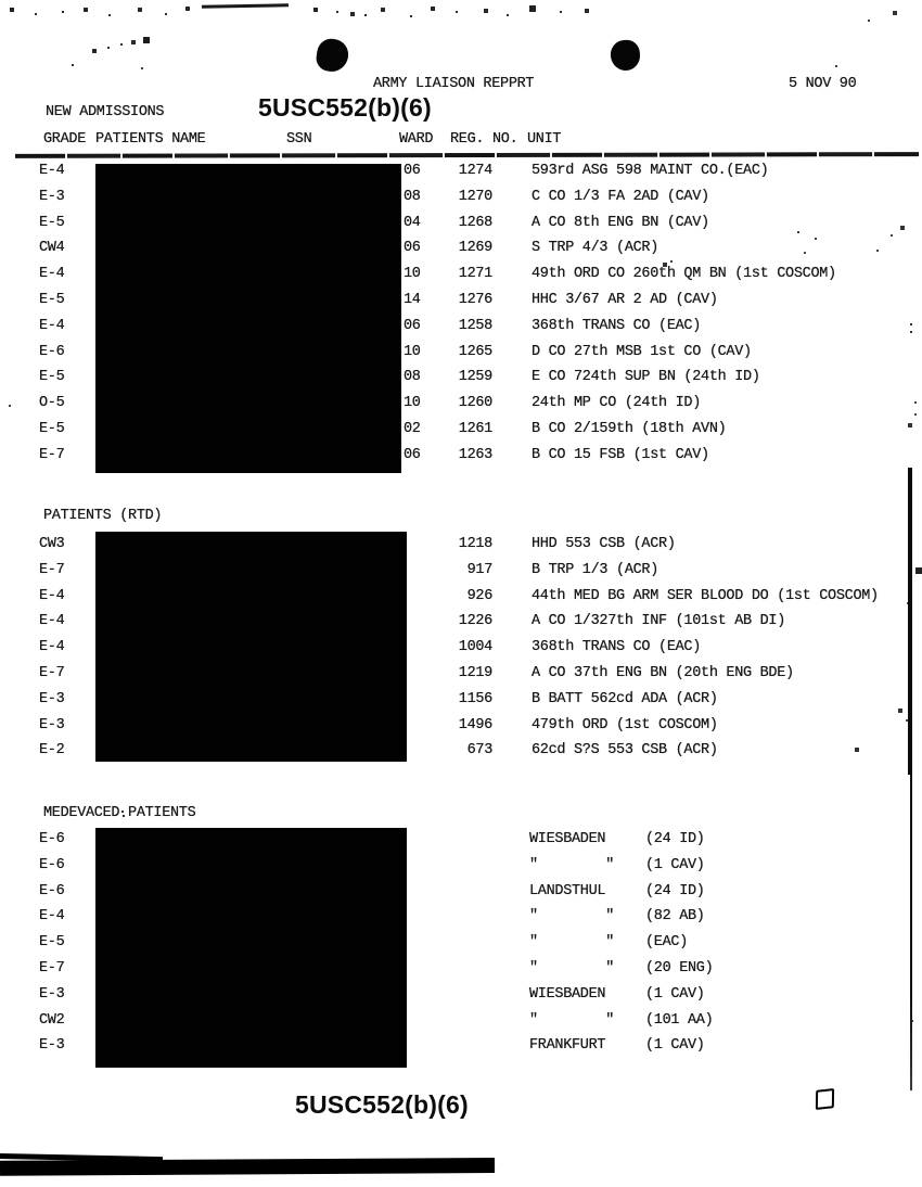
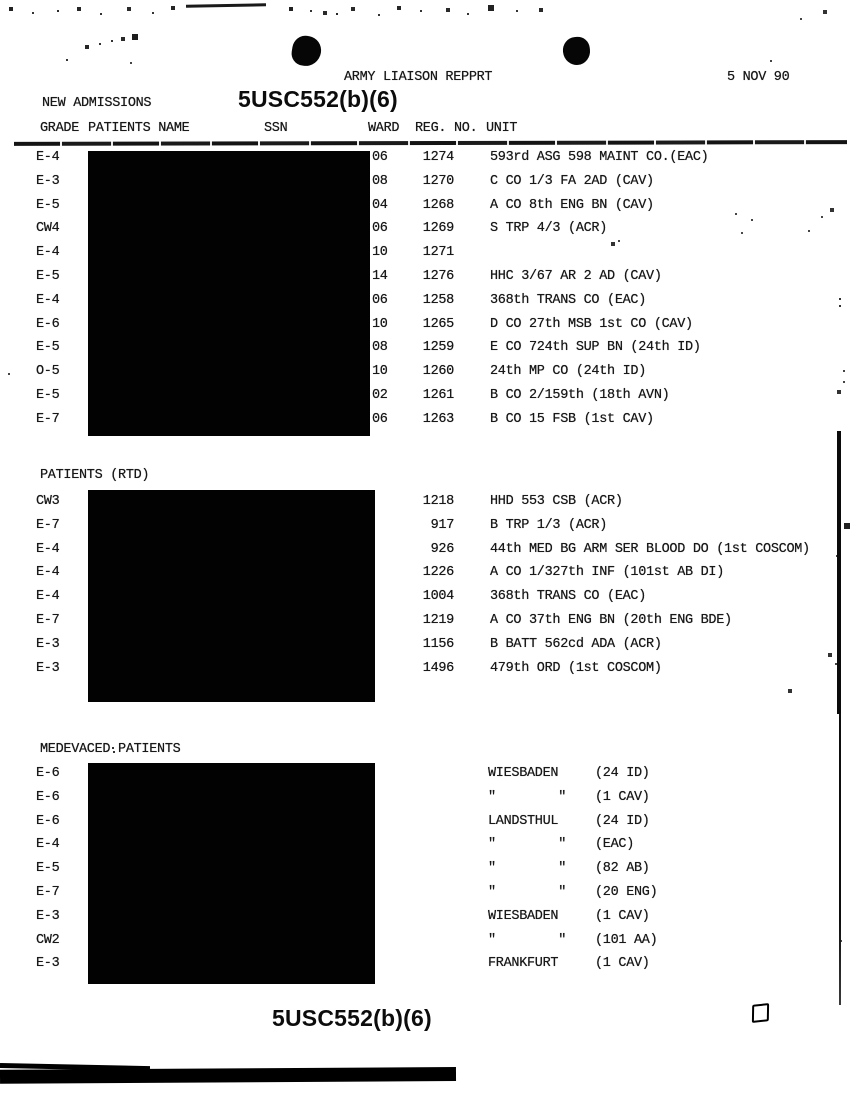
  ARMY LIAISON REPPRT
  5 NOV 90
  5USC552(b)(6)
  NEW ADMISSIONS
  GRADE
  PATIENTS NAME
  SSN
  WARD
  REG. NO.
  UNIT
  E-4
  06
  1274
  593rd ASG 598 MAINT CO.(EAC)
  E-3
  08
  1270
  C CO 1/3 FA 2AD (CAV)
  E-5
  04
  1268
  A CO 8th ENG BN (CAV)
  CW4
  06
  1269
  S TRP 4/3 (ACR)
  E-4
  10
  1271
- 49th ORD CO 260th QM BN (1st COSCOM)
  E-5
  14
  1276
  HHC 3/67 AR 2 AD (CAV)
  E-4
  06
  1258
  368th TRANS CO (EAC)
  E-6
  10
  1265
  D CO 27th MSB 1st CO (CAV)
  E-5
  08
  1259
  E CO 724th SUP BN (24th ID)
  O-5
  10
  1260
  24th MP CO (24th ID)
  E-5
  02
  1261
  B CO 2/159th (18th AVN)
  E-7
  06
  1263
  B CO 15 FSB (1st CAV)
  PATIENTS (RTD)
  CW3
  1218
  HHD 553 CSB (ACR)
  E-7
  917
  B TRP 1/3 (ACR)
  E-4
  926
  44th MED BG ARM SER BLOOD DO (1st COSCOM)
  E-4
  1226
  A CO 1/327th INF (101st AB DI)
  E-4
  1004
  368th TRANS CO (EAC)
  E-7
  1219
  A CO 37th ENG BN (20th ENG BDE)
  E-3
  1156
  B BATT 562cd ADA (ACR)
  E-3
  1496
  479th ORD (1st COSCOM)
- E-2
- 673
- 62cd S?S 553 CSB (ACR)
  MEDEVACED PATIENTS
  E-6
  WIESBADEN
  (24 ID)
  E-6
  " "
  (1 CAV)
  E-6
  LANDSTHUL
  (24 ID)
  E-4
  " "
- (82 AB)
+ (EAC)
  E-5
  " "
- (EAC)
+ (82 AB)
  E-7
  " "
  (20 ENG)
  E-3
  WIESBADEN
  (1 CAV)
  CW2
  " "
  (101 AA)
  E-3
  FRANKFURT
  (1 CAV)
  5USC552(b)(6)
